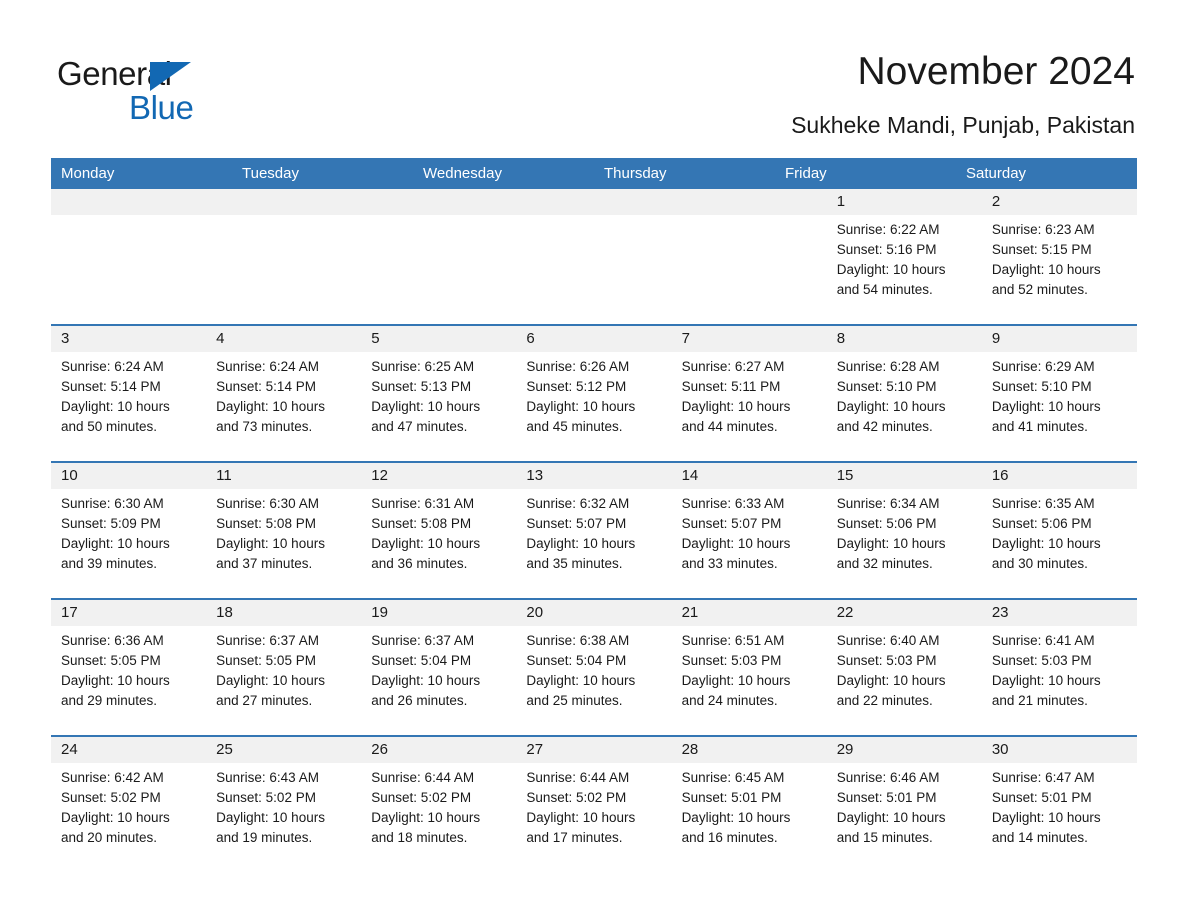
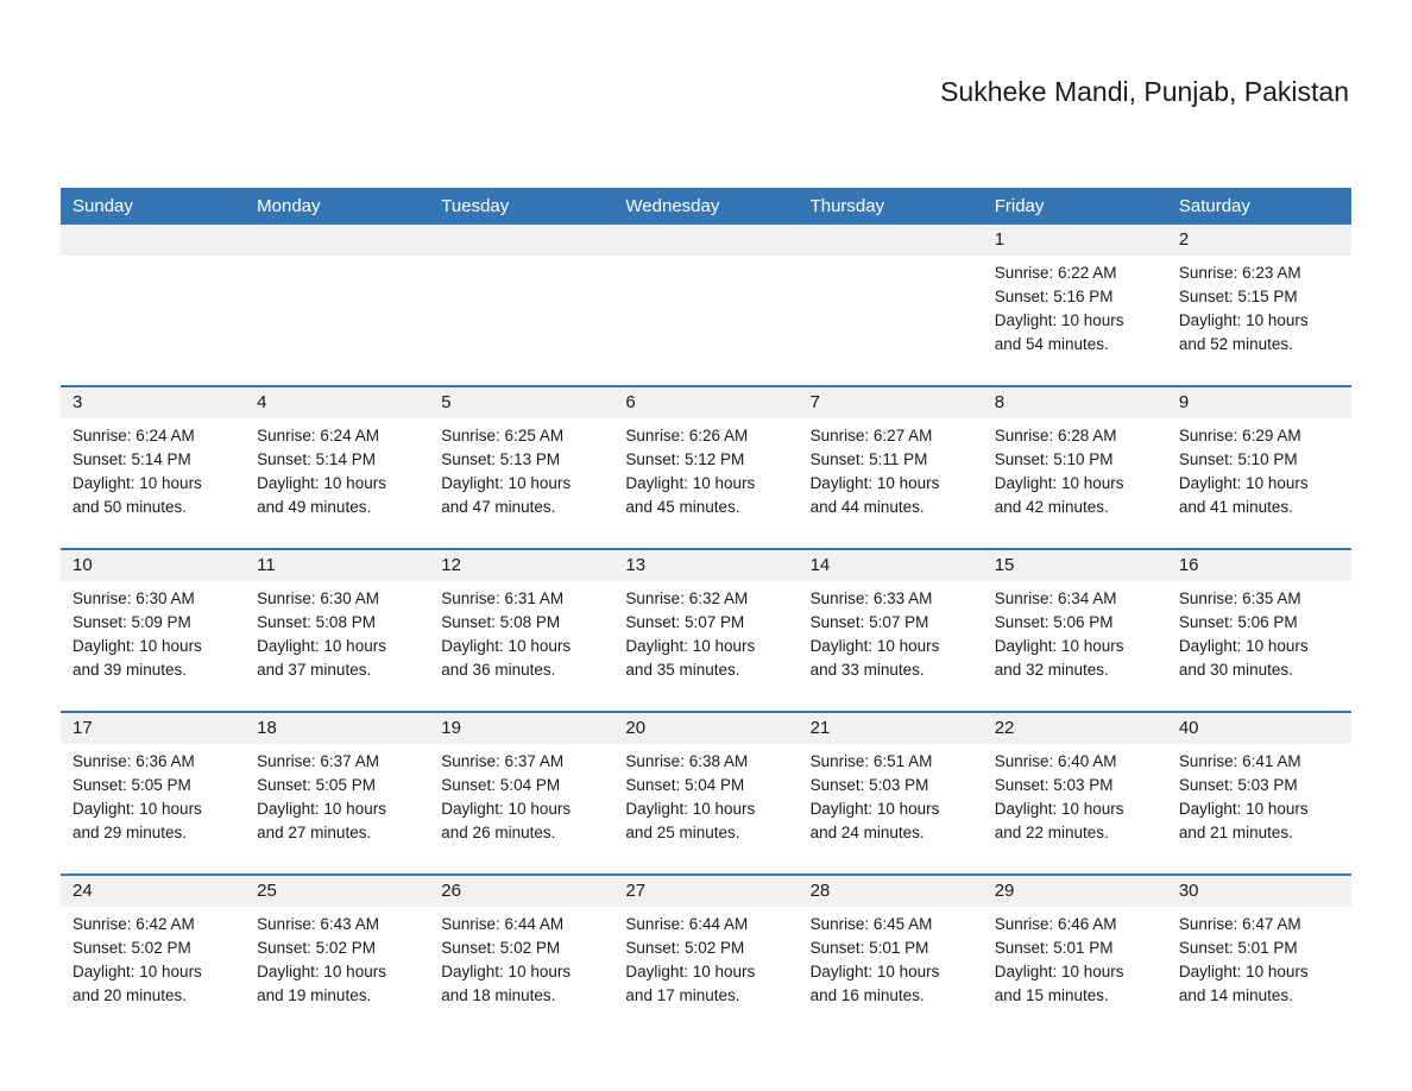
- General
- Blue
- November 2024
  Sukheke Mandi, Punjab, Pakistan
+ Sunday
  Monday
  Tuesday
  Wednesday
  Thursday
  Friday
  Saturday
  1
  Sunrise: 6:22 AM
  Sunset: 5:16 PM
  Daylight: 10 hours
  and 54 minutes.
  2
  Sunrise: 6:23 AM
  Sunset: 5:15 PM
  Daylight: 10 hours
  and 52 minutes.
  3
  Sunrise: 6:24 AM
  Sunset: 5:14 PM
  Daylight: 10 hours
  and 50 minutes.
  4
  Sunrise: 6:24 AM
  Sunset: 5:14 PM
  Daylight: 10 hours
- and 73 minutes.
+ and 49 minutes.
  5
  Sunrise: 6:25 AM
  Sunset: 5:13 PM
  Daylight: 10 hours
  and 47 minutes.
  6
  Sunrise: 6:26 AM
  Sunset: 5:12 PM
  Daylight: 10 hours
  and 45 minutes.
  7
  Sunrise: 6:27 AM
  Sunset: 5:11 PM
  Daylight: 10 hours
  and 44 minutes.
  8
  Sunrise: 6:28 AM
  Sunset: 5:10 PM
  Daylight: 10 hours
  and 42 minutes.
  9
  Sunrise: 6:29 AM
  Sunset: 5:10 PM
  Daylight: 10 hours
  and 41 minutes.
  10
  Sunrise: 6:30 AM
  Sunset: 5:09 PM
  Daylight: 10 hours
  and 39 minutes.
  11
  Sunrise: 6:30 AM
  Sunset: 5:08 PM
  Daylight: 10 hours
  and 37 minutes.
  12
  Sunrise: 6:31 AM
  Sunset: 5:08 PM
  Daylight: 10 hours
  and 36 minutes.
  13
  Sunrise: 6:32 AM
  Sunset: 5:07 PM
  Daylight: 10 hours
  and 35 minutes.
  14
  Sunrise: 6:33 AM
  Sunset: 5:07 PM
  Daylight: 10 hours
  and 33 minutes.
  15
  Sunrise: 6:34 AM
  Sunset: 5:06 PM
  Daylight: 10 hours
  and 32 minutes.
  16
  Sunrise: 6:35 AM
  Sunset: 5:06 PM
  Daylight: 10 hours
  and 30 minutes.
  17
  Sunrise: 6:36 AM
  Sunset: 5:05 PM
  Daylight: 10 hours
  and 29 minutes.
  18
  Sunrise: 6:37 AM
  Sunset: 5:05 PM
  Daylight: 10 hours
  and 27 minutes.
  19
  Sunrise: 6:37 AM
  Sunset: 5:04 PM
  Daylight: 10 hours
  and 26 minutes.
  20
  Sunrise: 6:38 AM
  Sunset: 5:04 PM
  Daylight: 10 hours
  and 25 minutes.
  21
  Sunrise: 6:51 AM
  Sunset: 5:03 PM
  Daylight: 10 hours
  and 24 minutes.
  22
  Sunrise: 6:40 AM
  Sunset: 5:03 PM
  Daylight: 10 hours
  and 22 minutes.
- 23
+ 40
  Sunrise: 6:41 AM
  Sunset: 5:03 PM
  Daylight: 10 hours
  and 21 minutes.
  24
  Sunrise: 6:42 AM
  Sunset: 5:02 PM
  Daylight: 10 hours
  and 20 minutes.
  25
  Sunrise: 6:43 AM
  Sunset: 5:02 PM
  Daylight: 10 hours
  and 19 minutes.
  26
  Sunrise: 6:44 AM
  Sunset: 5:02 PM
  Daylight: 10 hours
  and 18 minutes.
  27
  Sunrise: 6:44 AM
  Sunset: 5:02 PM
  Daylight: 10 hours
  and 17 minutes.
  28
  Sunrise: 6:45 AM
  Sunset: 5:01 PM
  Daylight: 10 hours
  and 16 minutes.
  29
  Sunrise: 6:46 AM
  Sunset: 5:01 PM
  Daylight: 10 hours
  and 15 minutes.
  30
  Sunrise: 6:47 AM
  Sunset: 5:01 PM
  Daylight: 10 hours
  and 14 minutes.
